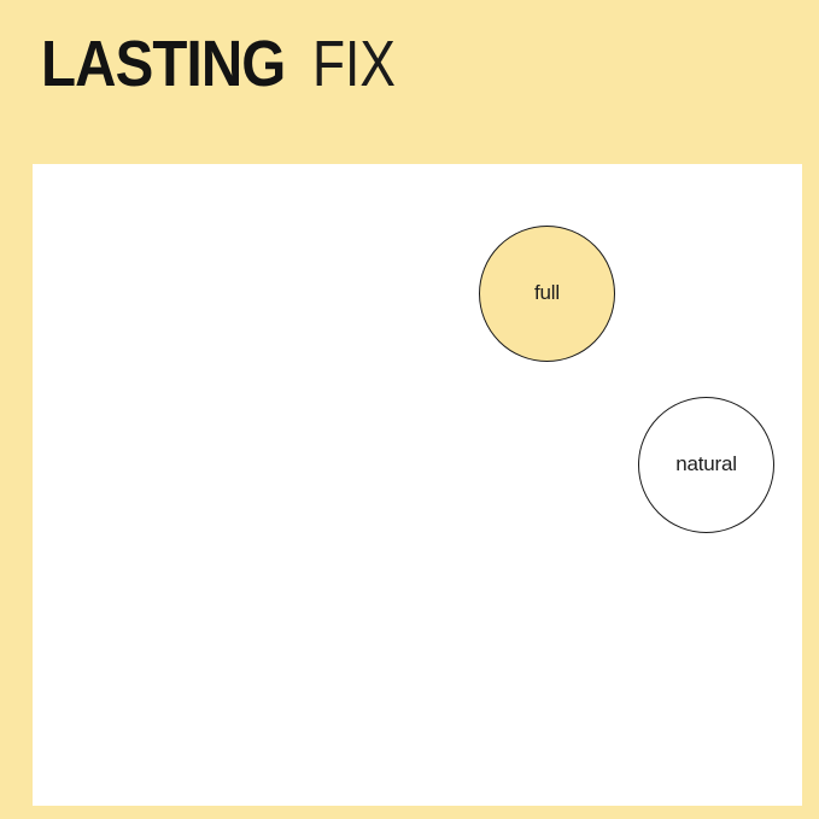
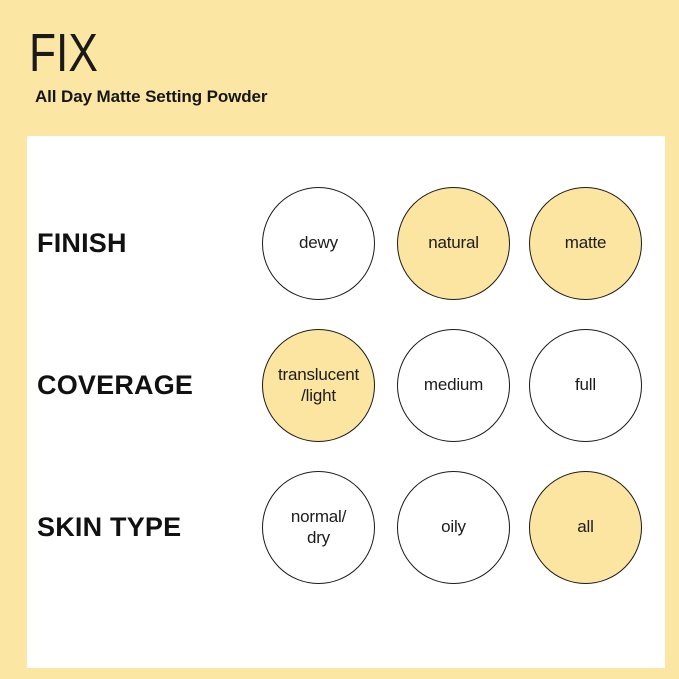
- LASTING
  FIX
+ All Day Matte Setting Powder
+ FINISH
+ dewy
- full
+ natural
+ matte
+ COVERAGE
+ translucent
+ /light
+ medium
- natural
+ full
+ SKIN TYPE
+ normal/
+ dry
+ oily
+ all
